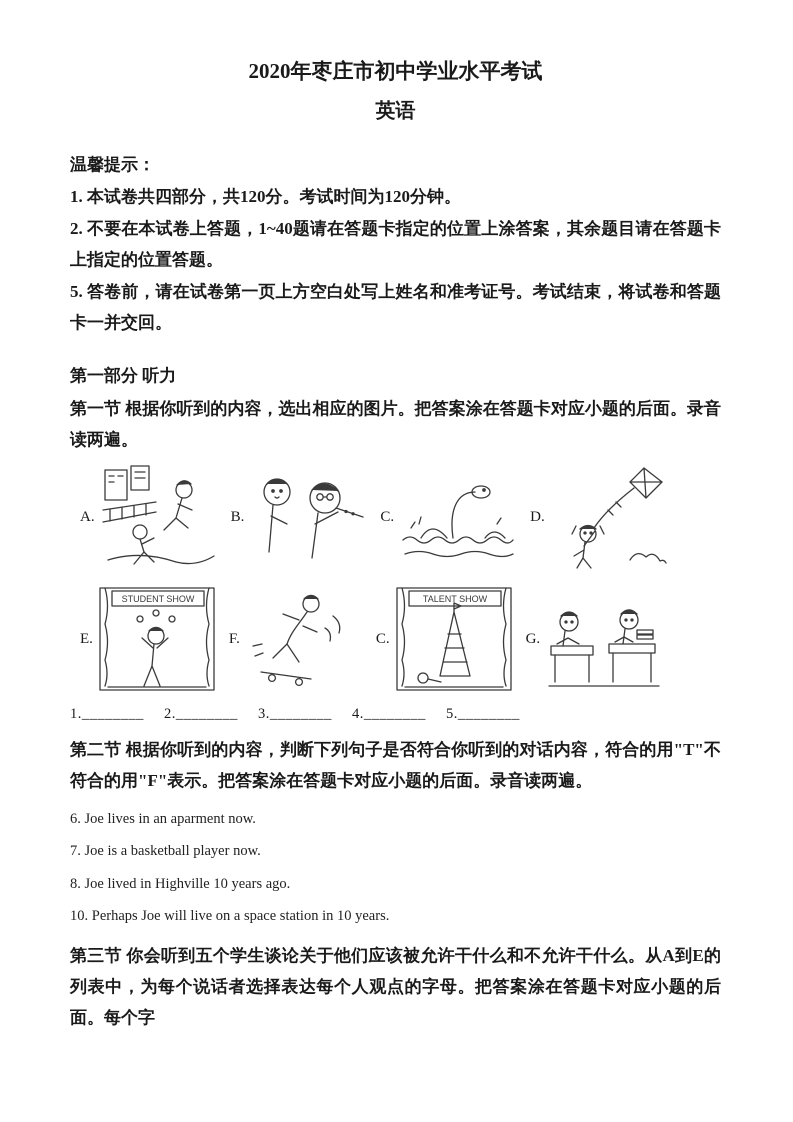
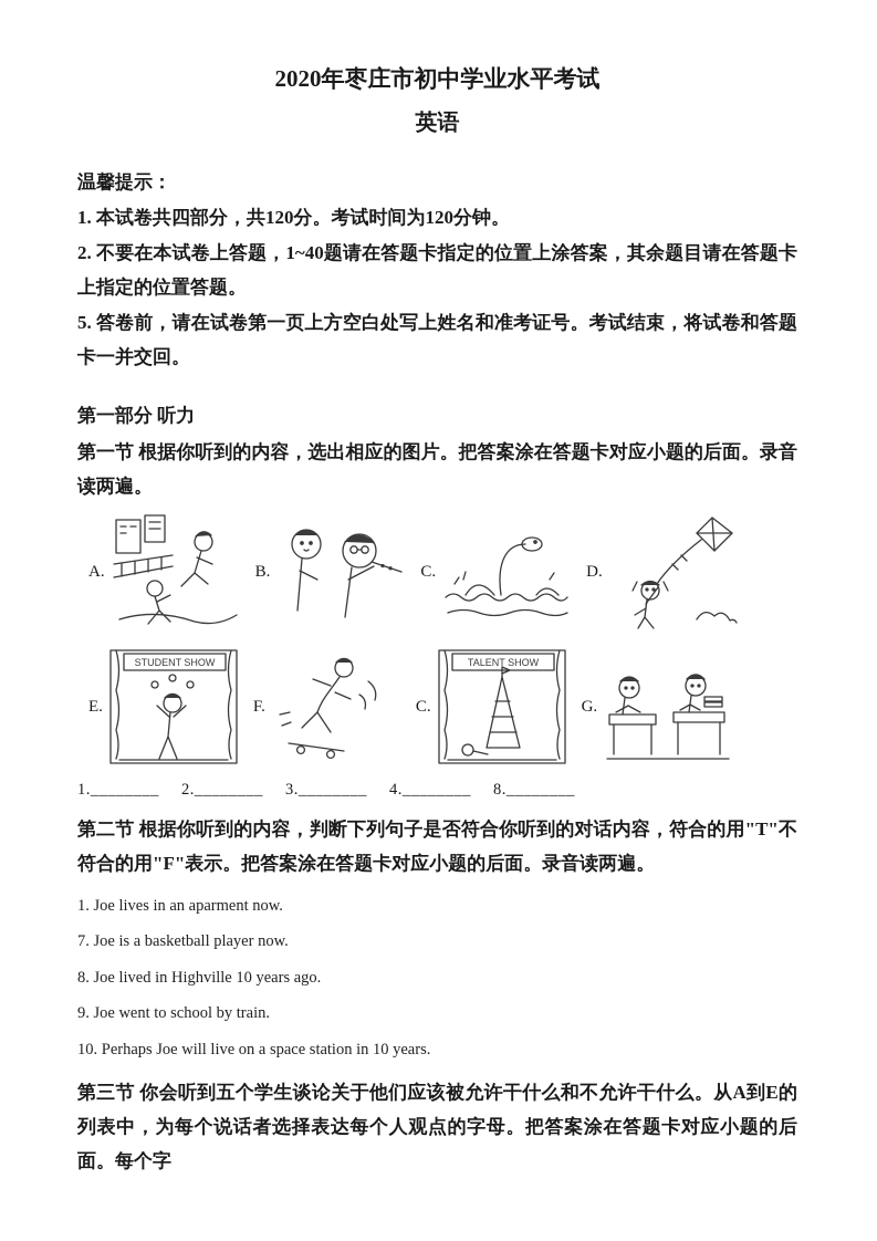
  2020年枣庄市初中学业水平考试
  英语
  温馨提示：
  1. 本试卷共四部分，共120分。考试时间为120分钟。
  2. 不要在本试卷上答题，1~40题请在答题卡指定的位置上涂答案，其余题目请在答题卡上指定的位置答题。
  5. 答卷前，请在试卷第一页上方空白处写上姓名和准考证号。考试结束，将试卷和答题卡一并交回。
  第一部分 听力
  第一节 根据你听到的内容，选出相应的图片。把答案涂在答题卡对应小题的后面。录音读两遍。
  A.
  B.
  C.
  D.
  E.
  STUDENT SHOW
  F.
  C.
  TALENT SHOW
  G.
- 1.________ 2.________ 3.________ 4.________ 5.________
+ 1.________ 2.________ 3.________ 4.________ 8.________
  第二节 根据你听到的内容，判断下列句子是否符合你听到的对话内容，符合的用"T"不符合的用"F"表示。把答案涂在答题卡对应小题的后面。录音读两遍。
- 6. Joe lives in an aparment now.
+ 1. Joe lives in an aparment now.
  7. Joe is a basketball player now.
  8. Joe lived in Highville 10 years ago.
+ 9. Joe went to school by train.
  10. Perhaps Joe will live on a space station in 10 years.
  第三节 你会听到五个学生谈论关于他们应该被允许干什么和不允许干什么。从A到E的列表中，为每个说话者选择表达每个人观点的字母。把答案涂在答题卡对应小题的后面。每个字
